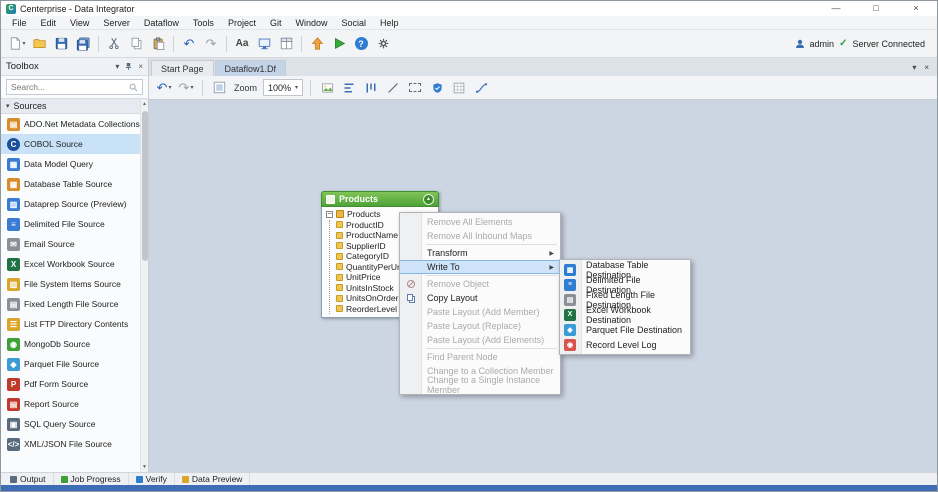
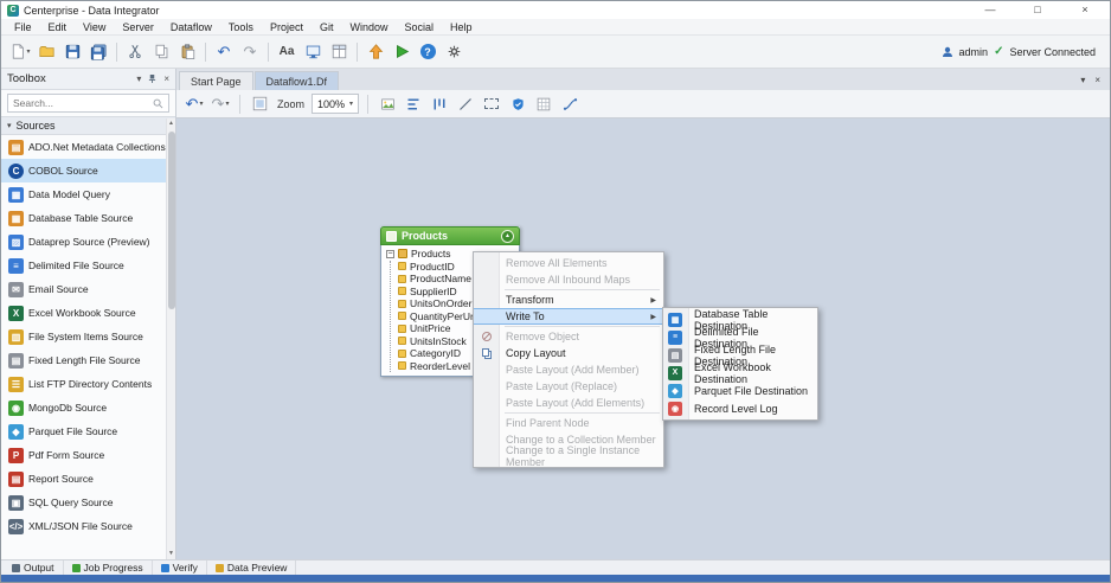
  Centerprise - Data Integrator
  —
  □
  ×
  File
  Edit
  View
  Server
  Dataflow
  Tools
  Project
  Git
  Window
  Social
  Help
  ↶
  ↷
  Aa
  ?
  admin
  ✓
  Server Connected
  Toolbox
  ▾
  ×
  Search...
  Sources
  ▤
  ADO.Net Metadata Collections
  C
  COBOL Source
  ▦
  Data Model Query
  ▦
  Database Table Source
  ▨
  Dataprep Source (Preview)
  ≡
  Delimited File Source
  ✉
  Email Source
  X
  Excel Workbook Source
  ▥
  File System Items Source
  ▤
  Fixed Length File Source
  ☰
  List FTP Directory Contents
  ◉
  MongoDb Source
  ◆
  Parquet File Source
  P
  Pdf Form Source
  ▤
  Report Source
  ▣
  SQL Query Source
  </>
  XML/JSON File Source
  Start Page
  Dataflow1.Df
  ▾
  ×
  ↶
  ↷
  Zoom
  100%
  Products
  Products
  ProductID
  ProductName
  SupplierID
- CategoryID
+ UnitsOnOrder
  QuantityPerU
  UnitPrice
  UnitsInStock
- UnitsOnOrder
+ CategoryID
  ReorderLevel
  Remove All Elements
  Remove All Inbound Maps
  Transform
  Write To
  Remove Object
  Copy Layout
  Paste Layout (Add Member)
  Paste Layout (Replace)
  Paste Layout (Add Elements)
  Find Parent Node
  Change to a Collection Member
  Change to a Single Instance Member
  Database Table Destination
  Delimited File Destination
  Fixed Length File Destination
  Excel Workbook Destination
  Parquet File Destination
  Record Level Log
  Output
  Job Progress
  Verify
  Data Preview
